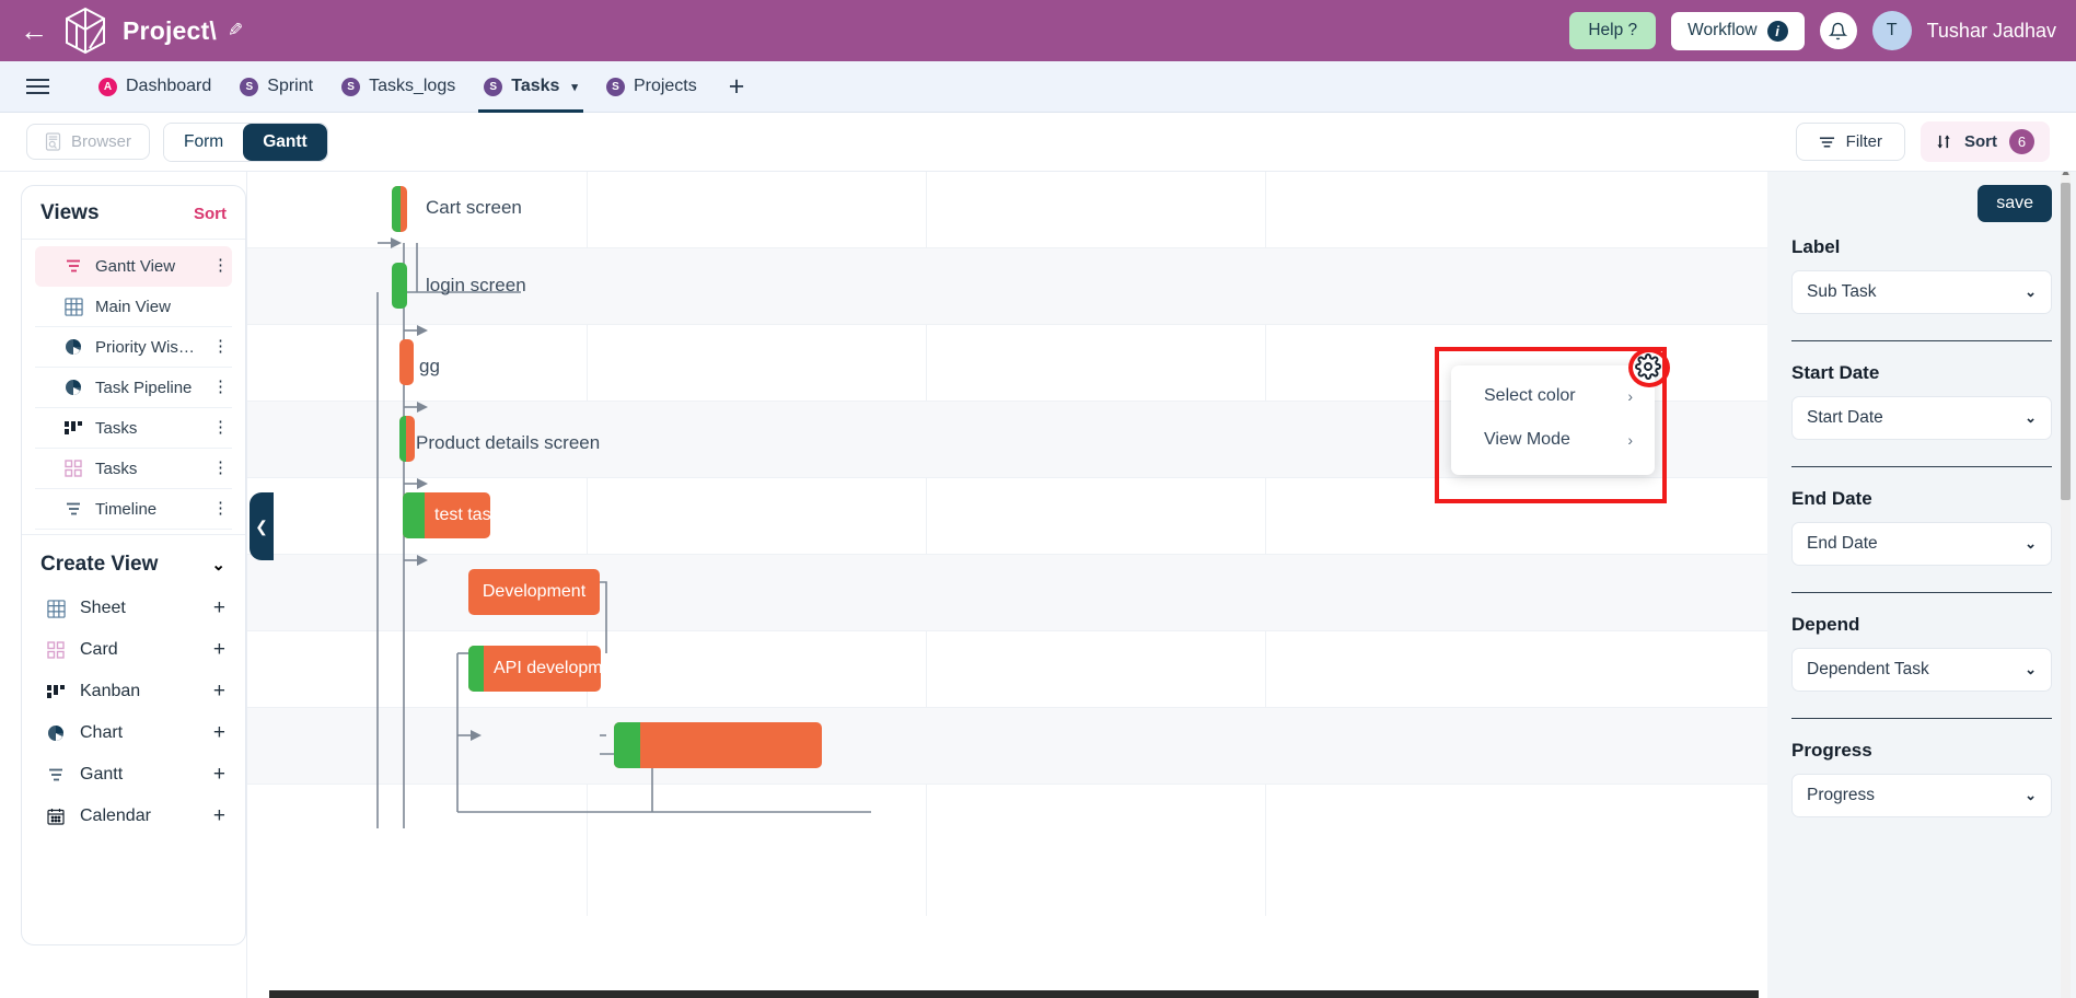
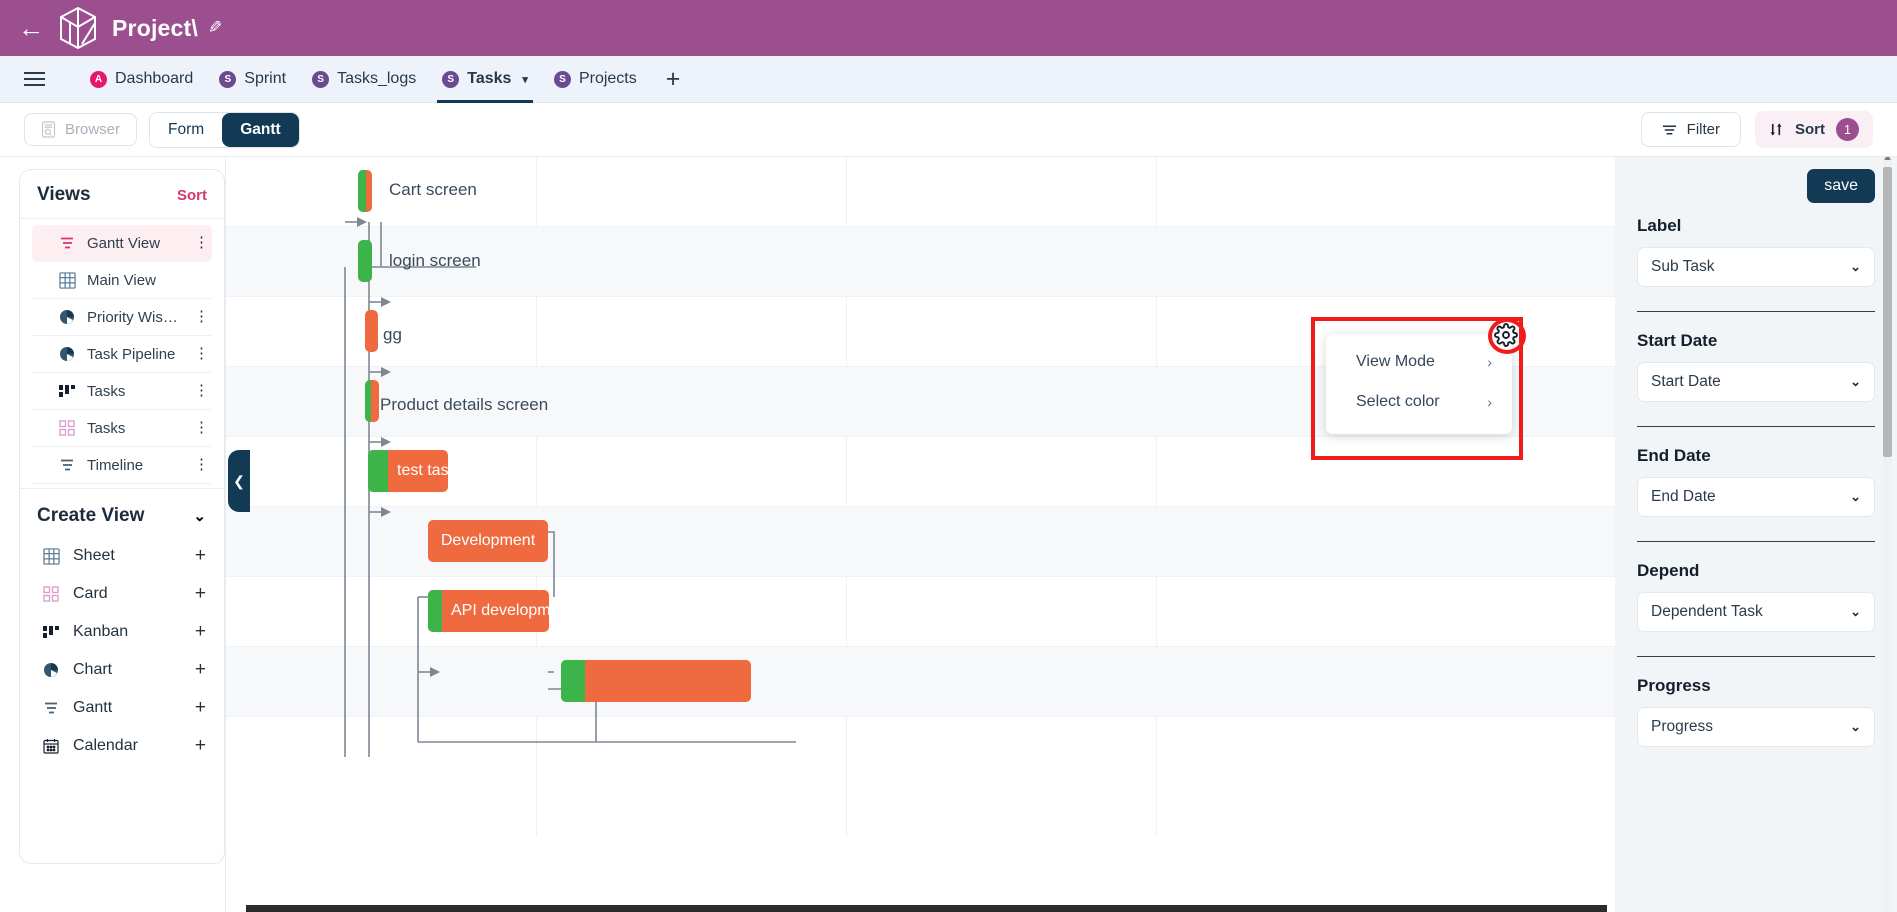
  ←
  Project\
- Help ?
- Workflow
- i
- T
- Tushar Jadhav
  A
  Dashboard
  S
  Sprint
  S
  Tasks_logs
  S
  Tasks
  ▾
  S
  Projects
  +
  Browser
  Form
  Gantt
  Filter
  Sort
- 6
+ 1
  Views
  Sort
  Gantt View
  ⋮
  Main View
  Priority Wise T
  ⋮
  Task Pipeline
  ⋮
  Tasks
  ⋮
  Tasks
  ⋮
  Timeline
  ⋮
  Create View
  ⌄
  Sheet
  +
  Card
  +
  Kanban
  +
  Chart
  +
  Gantt
  +
  Calendar
  +
  ❮
  Cart screen
  login screen
  gg
  Product details screen
  test tas
  Development
  API developm
- Select color
+ View Mode
  ›
- View Mode
+ Select color
  ›
  save
  Label
  Sub Task
  ⌄
  Start Date
  Start Date
  ⌄
  End Date
  End Date
  ⌄
  Depend
  Dependent Task
  ⌄
  Progress
  Progress
  ⌄
  ▲
